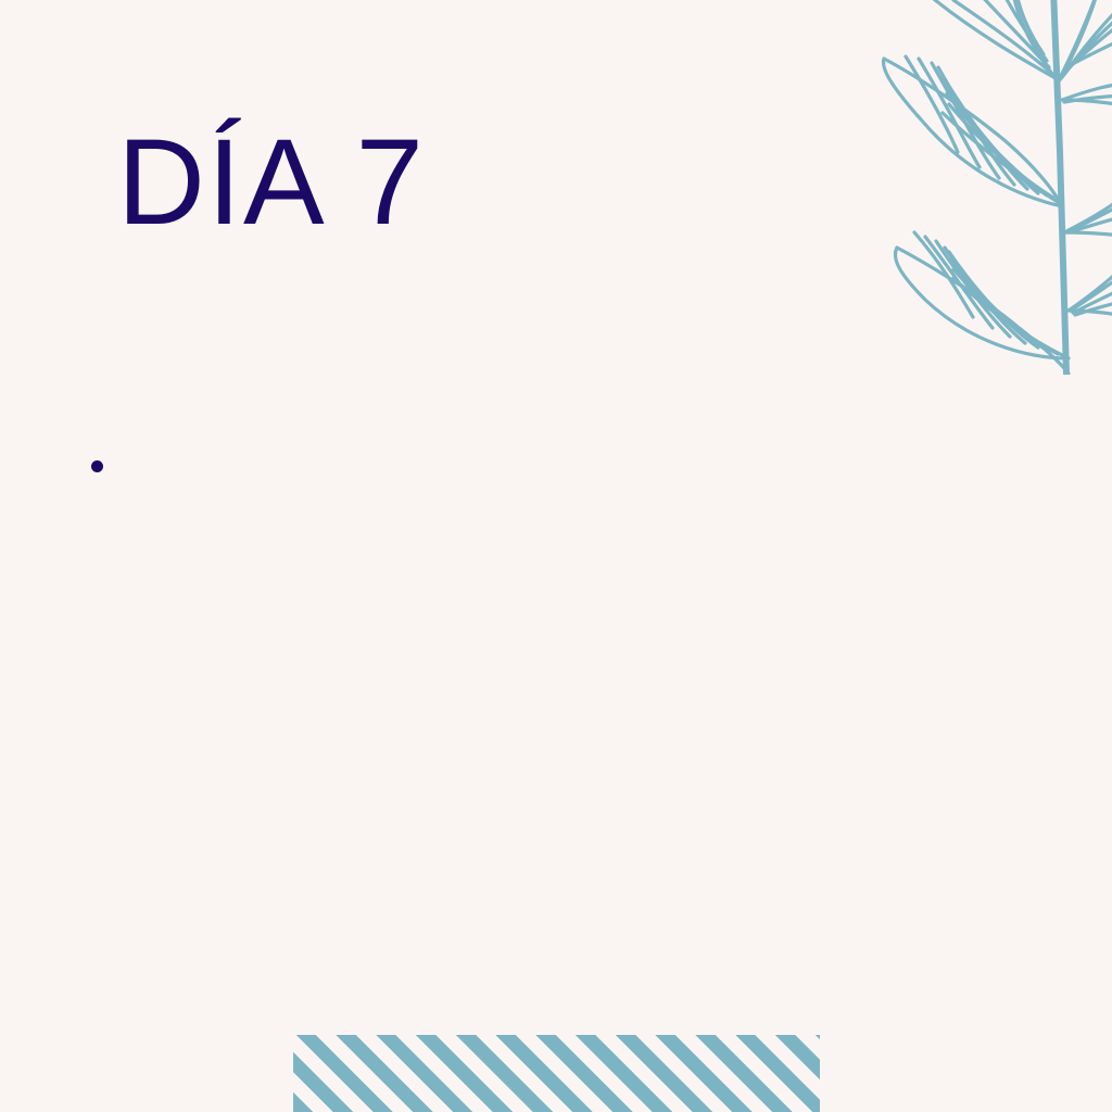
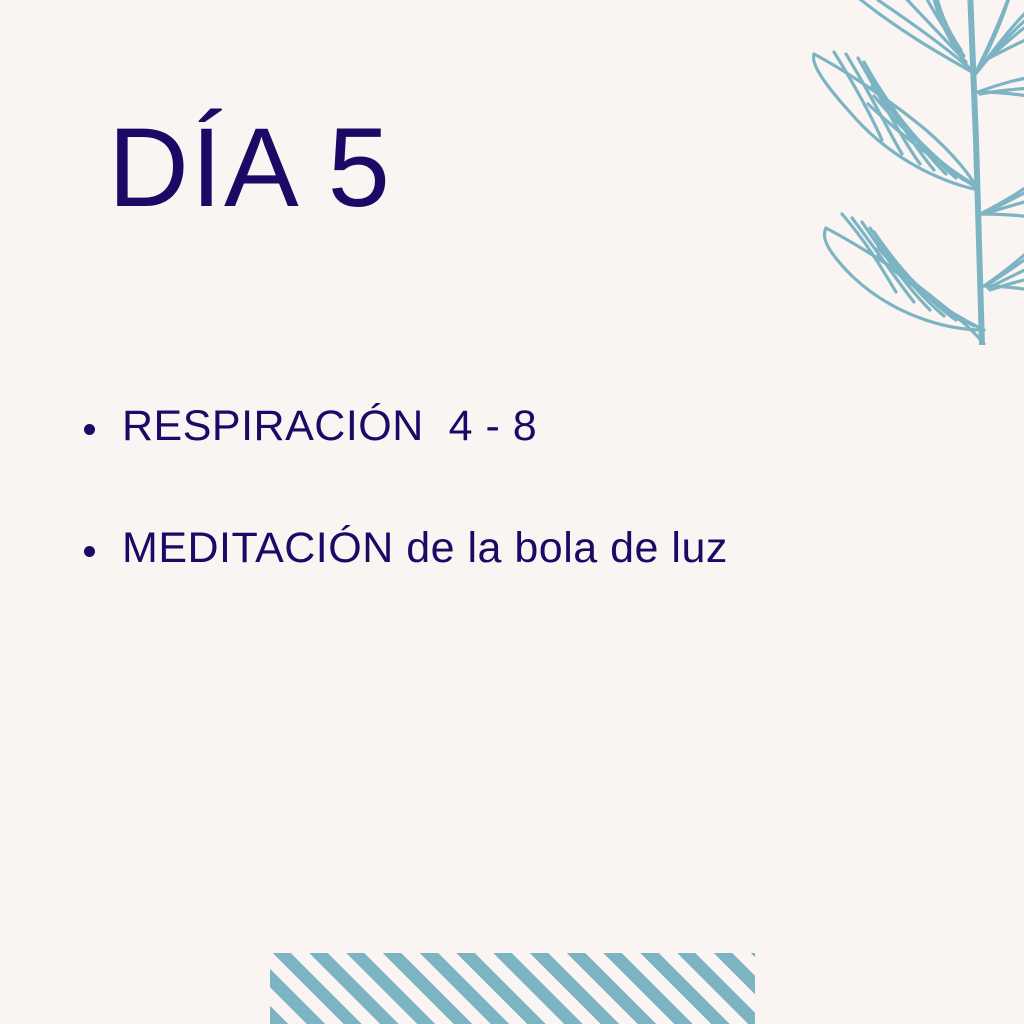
- DÍA 7
+ DÍA 5
+ RESPIRACIÓN 4 - 8
+ MEDITACIÓN de la bola de luz
